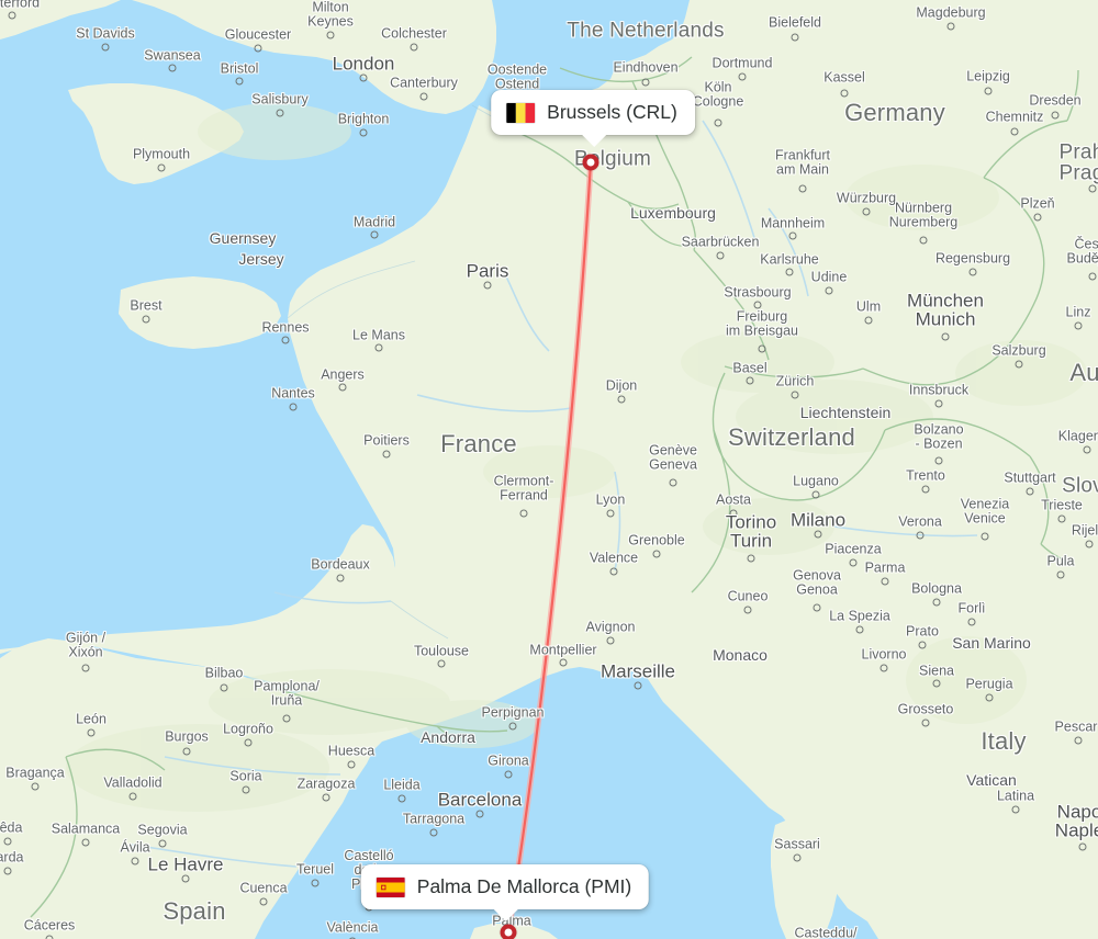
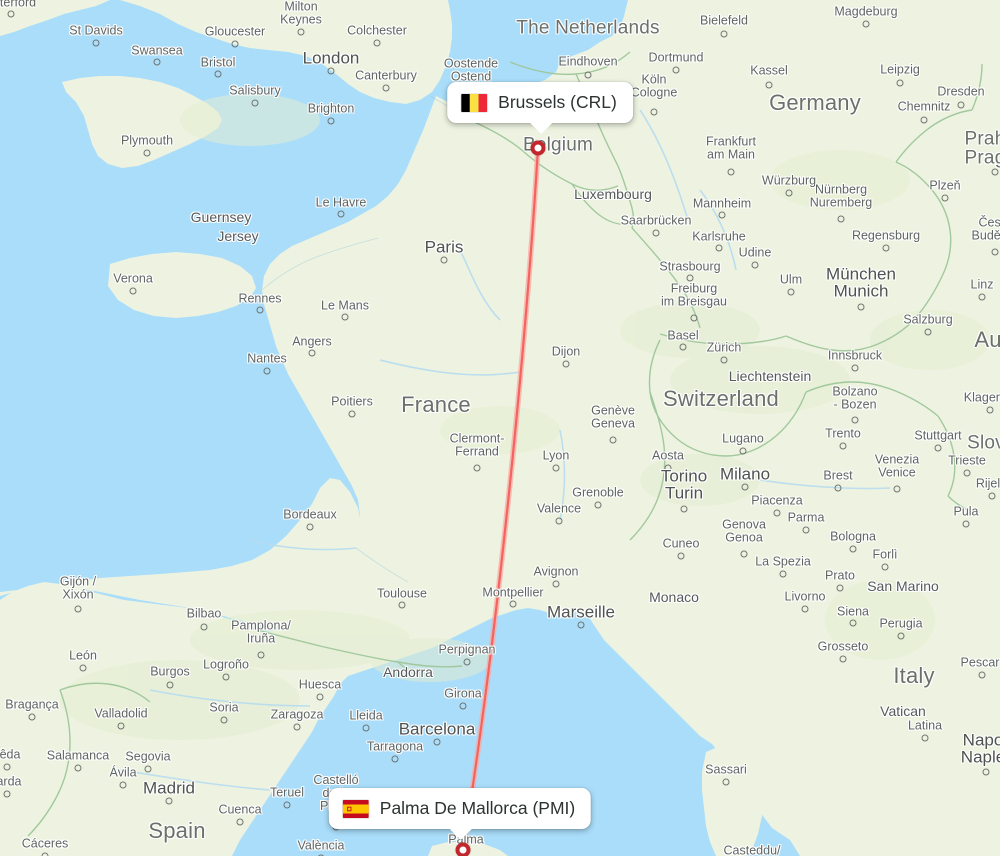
  The Netherlands
  Germany
  Blgium
  Luxembourg
  France
  Switzerland
  Liechtenstein
  Italy
  Spain
  Andorra
  Monaco
  San Marino
  Vatican
  Guernsey
  Jersey
  Au
  Slo
  terford
  St Davids
  Swansea
  Gloucester
  Bristol
  Milton
  Keynes
  Colchester
  London
  Canterbury
  Salisbury
  Brighton
  Plymouth
  Oostende
  Ostend
  Eindhoven
  Dortmund
  Bielefeld
  Magdeburg
  Kassel
  Leipzig
  Dresden
  Chemnitz
  Köln
  Cologne
  Frankfurt
  am Main
  Würzburg
  Nürnberg
  Nuremberg
  Plzeň
  Pra
  Pra
  Mannheim
  Saarbrücken
  Karlsruhe
  Udine
  Strasbourg
  Regensburg
  Freiburg
  im Breisgau
  Ulm
  München
  Munich
  Salzburg
  Linz
  Čes
  Basel
  Zürich
  Innsbruck
- Madrid
+ Le Havre
  Paris
  Rennes
  Le Mans
  Angers
  Nantes
  Poitiers
  Dijon
- Brest
+ Verona
  Genève
  Geneva
  Bordeaux
  Clermont-
  Ferrand
  Lyon
  Grenoble
  Valence
  Avignon
  Montpellier
  Marseille
  Toulouse
  Perpignan
  Aosta
  Lugano
  Milano
  Torino
  Turin
- Verona
+ Brest
  Venezia
  Venice
  Trento
  Bolzano
  - Bozen
  Stuttgart
  Trieste
  Klagen
  Rijel
  Pula
  Piacenza
  Parma
  Genova
  Genoa
  Cuneo
  Bologna
  Forlì
  La Spezia
  Prato
  Livorno
  Siena
  Perugia
  Grosseto
  Pescar
  Latina
  Napo
  Napl
  Sassari
  Casteddu/
  Gijón /
  Xixón
  Bilbao
  Pamplona/
  Iruña
  León
  Burgos
  Logroño
  Soria
  Huesca
  Zaragoza
  Lleida
  Bragança
  Valladolid
  êda
  rda
  Salamanca
  Segovia
  Ávila
- Le Havre
+ Madrid
  Cuenca
  Teruel
  Castelló
  València
  Cáceres
  Barcelona
  Tarragona
  Girona
  Brussels (CRL)
  Palma De Mallorca (PMI)
